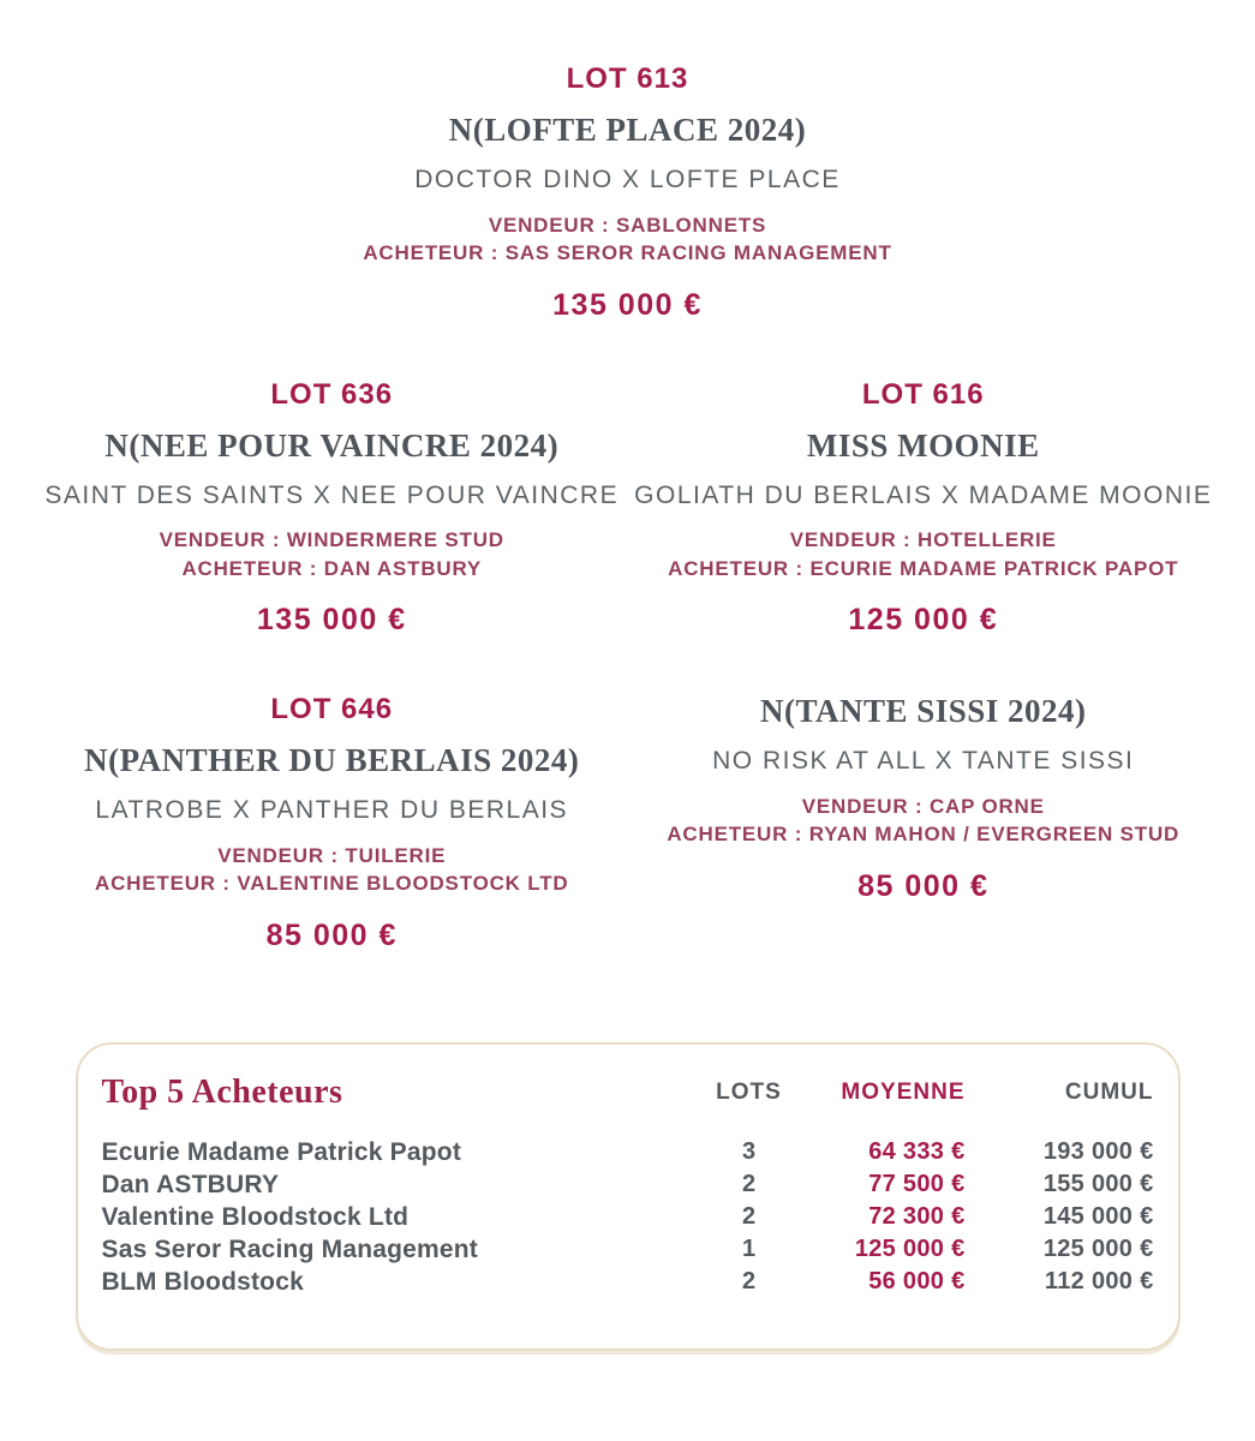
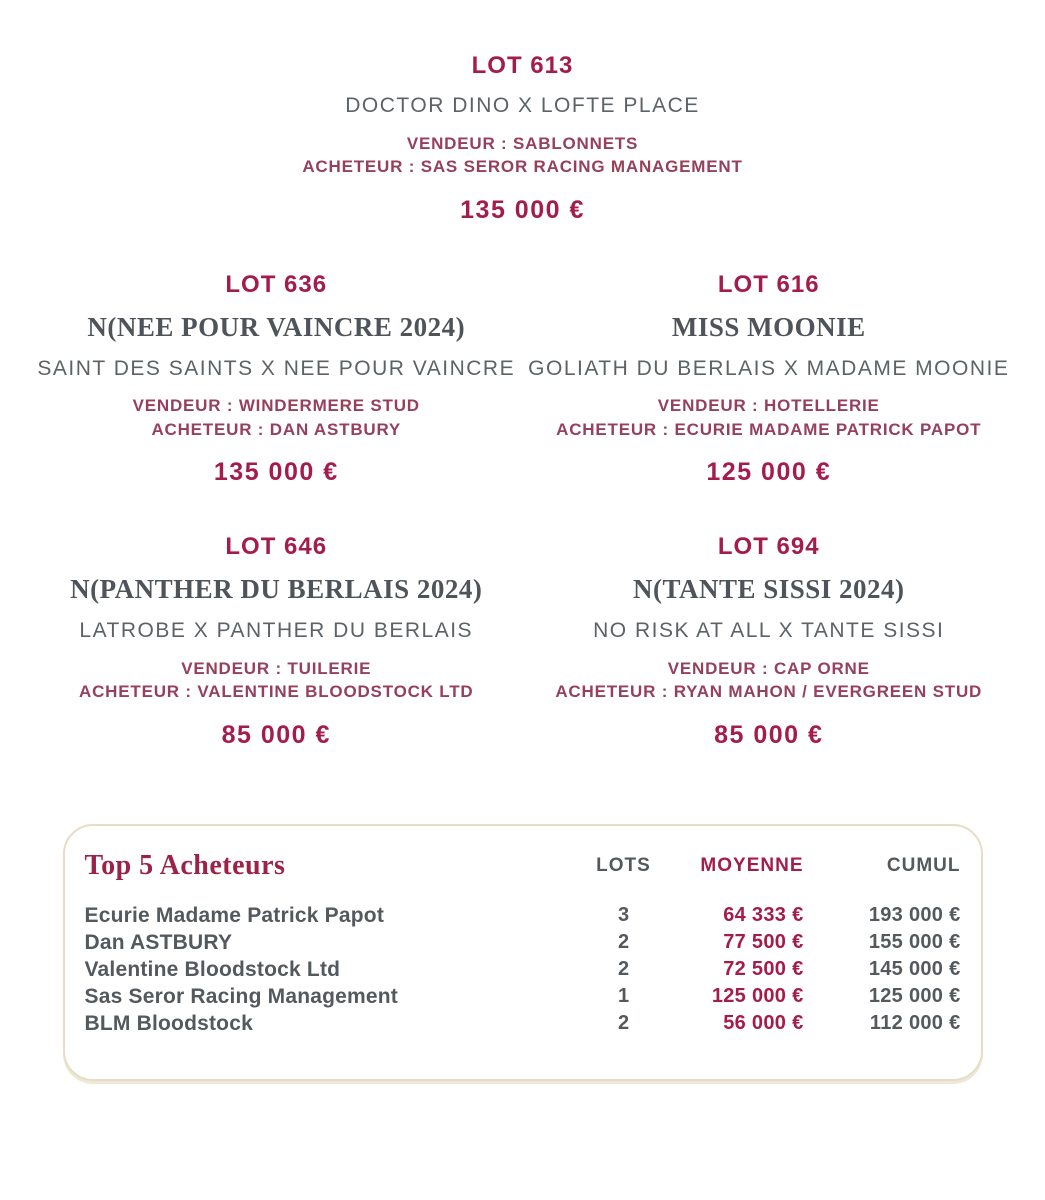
  LOT 613
- N(LOFTE PLACE 2024)
  DOCTOR DINO X LOFTE PLACE
  VENDEUR : SABLONNETS
  ACHETEUR : SAS SEROR RACING MANAGEMENT
  135 000 €
  LOT 636
  N(NEE POUR VAINCRE 2024)
  SAINT DES SAINTS X NEE POUR VAINCRE
  VENDEUR : WINDERMERE STUD
  ACHETEUR : DAN ASTBURY
  135 000 €
  LOT 616
  MISS MOONIE
  GOLIATH DU BERLAIS X MADAME MOONIE
  VENDEUR : HOTELLERIE
  ACHETEUR : ECURIE MADAME PATRICK PAPOT
  125 000 €
  LOT 646
  N(PANTHER DU BERLAIS 2024)
  LATROBE X PANTHER DU BERLAIS
  VENDEUR : TUILERIE
  ACHETEUR : VALENTINE BLOODSTOCK LTD
  85 000 €
+ LOT 694
  N(TANTE SISSI 2024)
  NO RISK AT ALL X TANTE SISSI
  VENDEUR : CAP ORNE
  ACHETEUR : RYAN MAHON / EVERGREEN STUD
  85 000 €
  Top 5 Acheteurs
  LOTS
  MOYENNE
  CUMUL
  Ecurie Madame Patrick Papot
  3
  64 333 €
  193 000 €
  Dan ASTBURY
  2
  77 500 €
  155 000 €
  Valentine Bloodstock Ltd
  2
- 72 300 €
+ 72 500 €
  145 000 €
  Sas Seror Racing Management
  1
  125 000 €
  125 000 €
  BLM Bloodstock
  2
  56 000 €
  112 000 €
